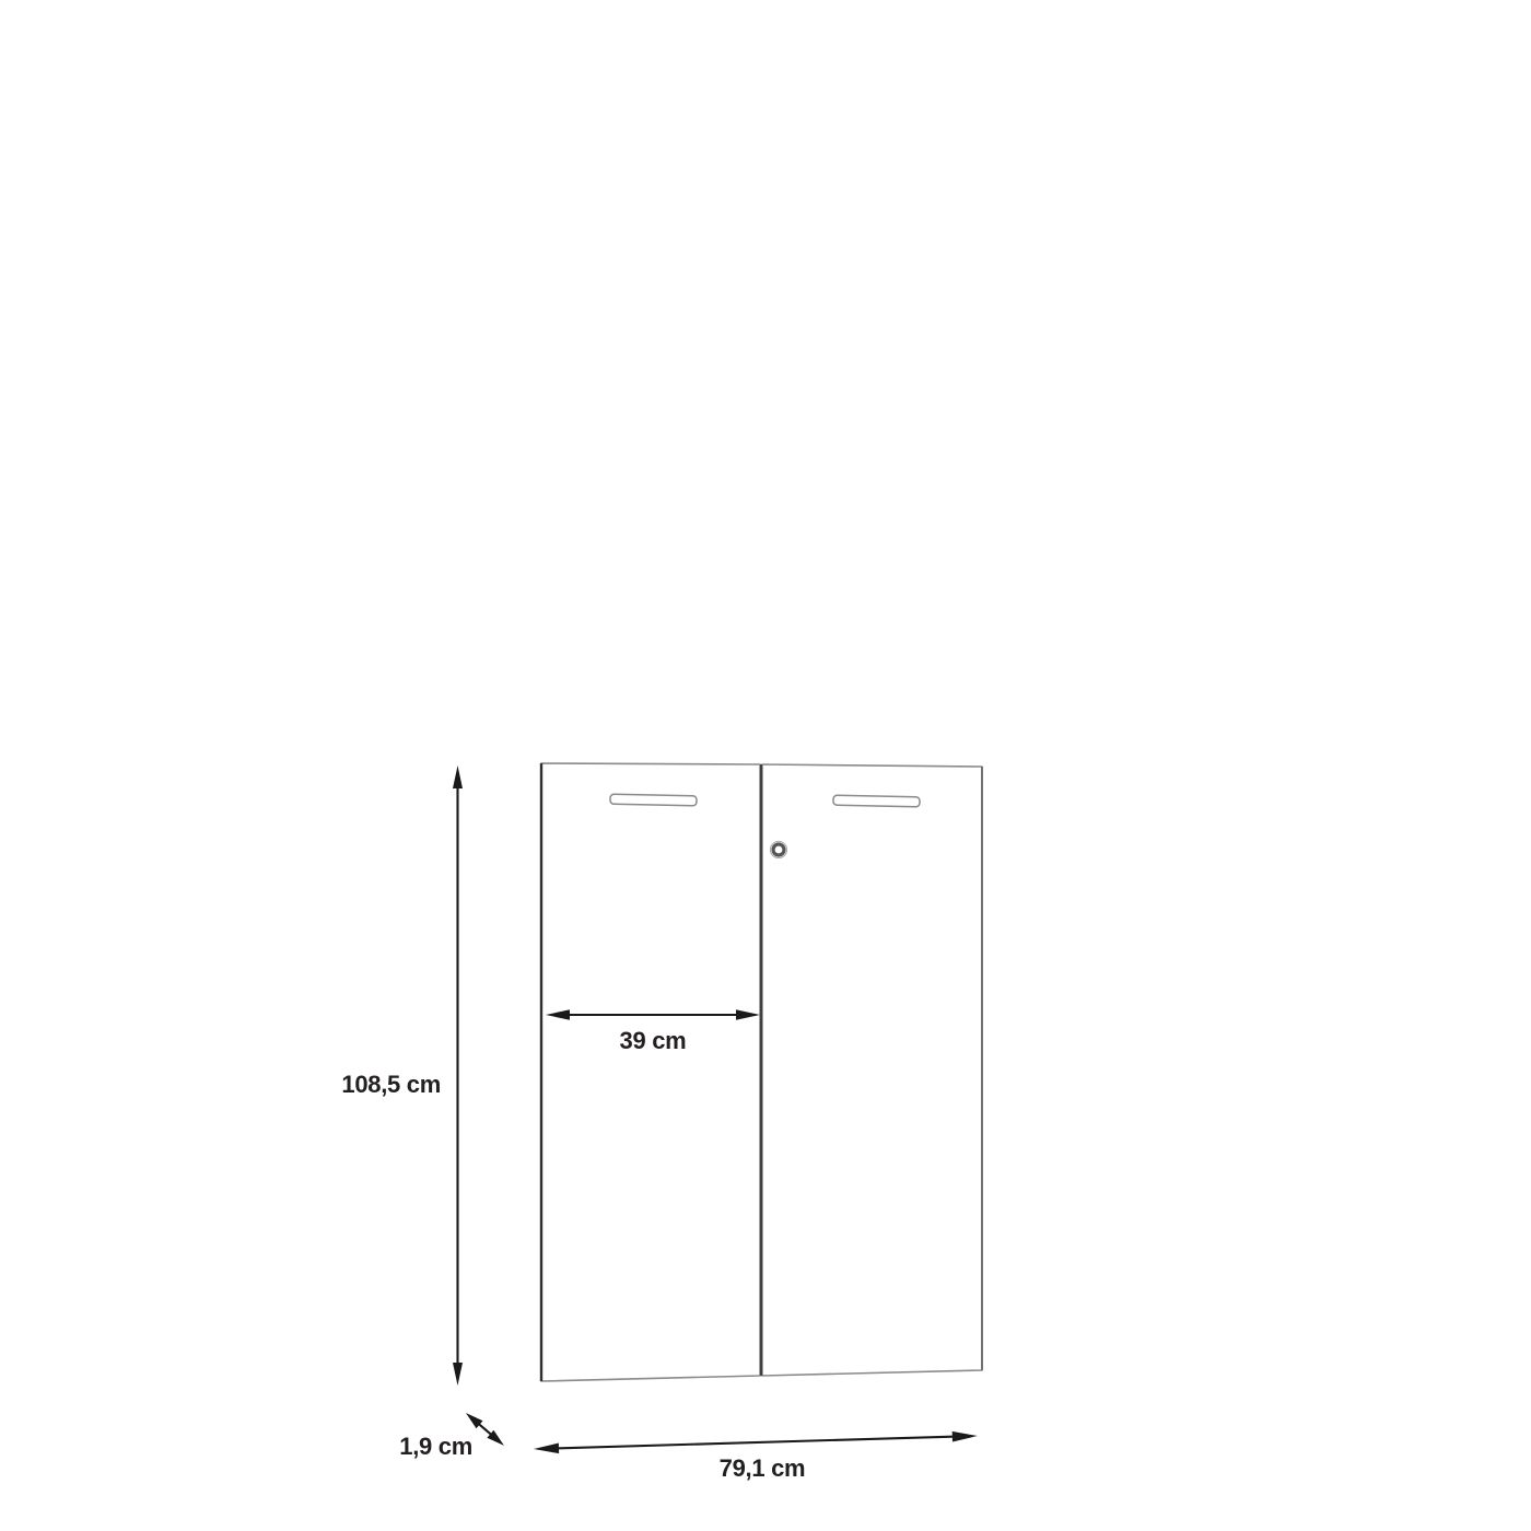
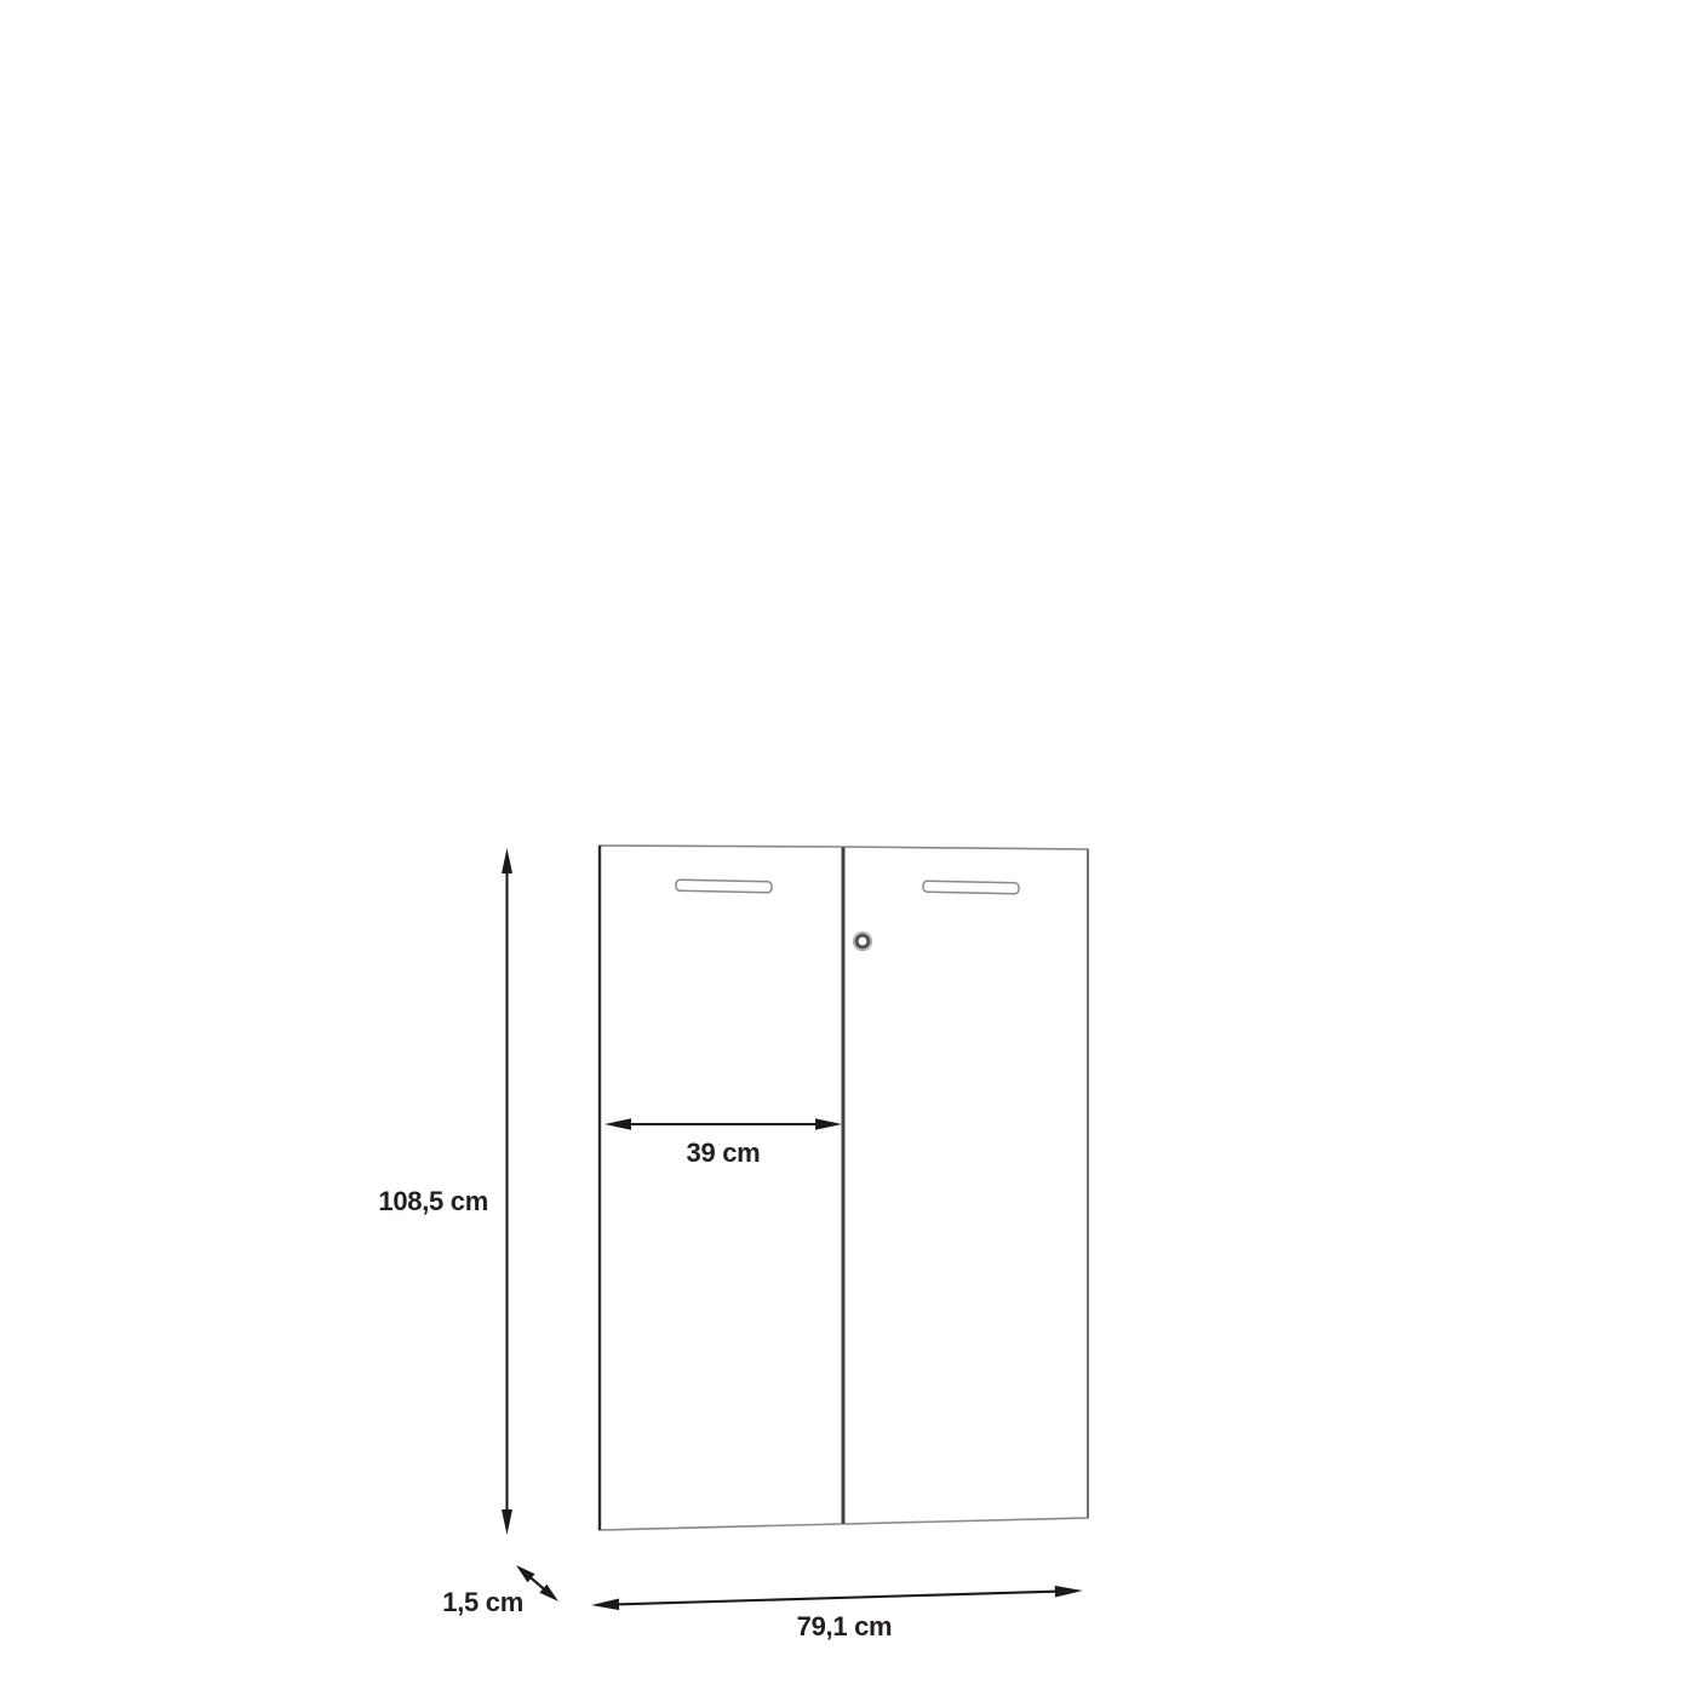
  108,5 cm
  39 cm
  79,1 cm
- 1,9 cm
+ 1,5 cm
